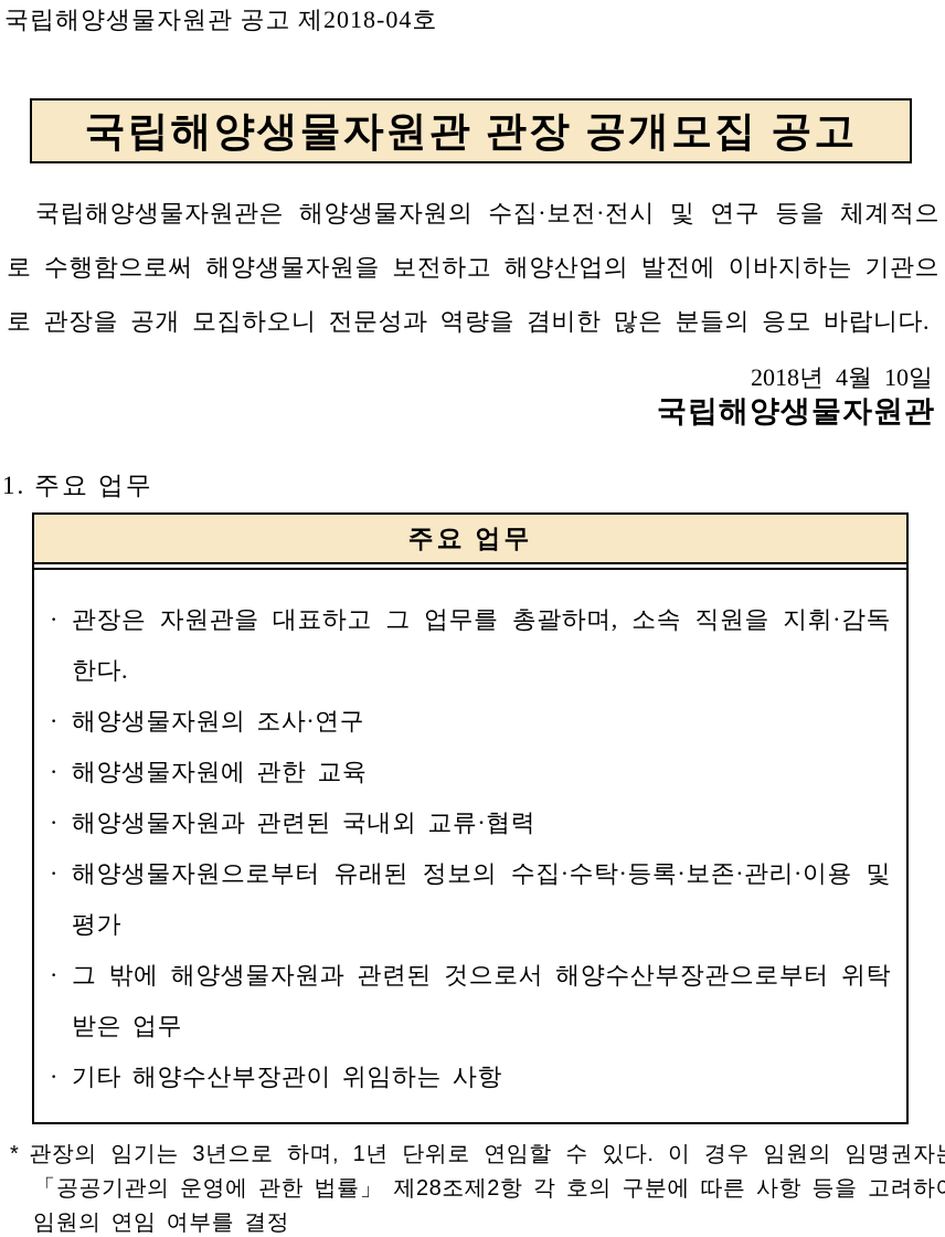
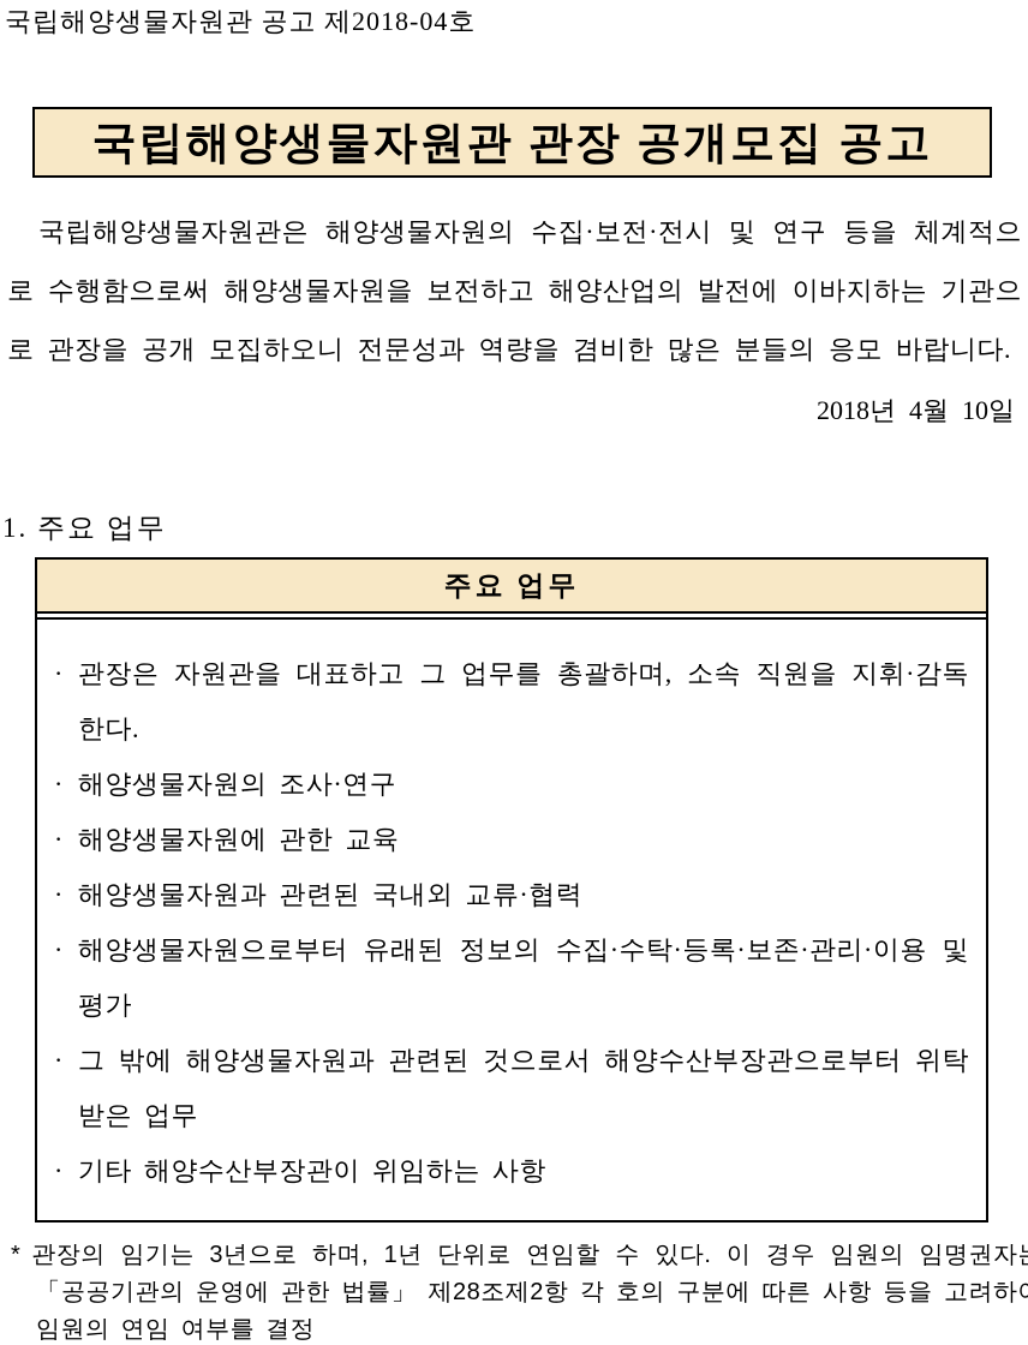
  국립해양생물자원관 공고 제2018-04호
  국립해양생물자원관 관장 공개모집 공고
  국립해양생물자원관은 해양생물자원의 수집·보전·전시 및 연구 등을 체계적으로 수행함으로써 해양생물자원을 보전하고 해양산업의 발전에 이바지하는 기관으로 관장을 공개 모집하오니 전문성과 역량을 겸비한 많은 분들의 응모 바랍니다.
  2018년 4월 10일
- 국립해양생물자원관
  1. 주요 업무
  주요 업무
  · 관장은 자원관을 대표하고 그 업무를 총괄하며, 소속 직원을 지휘·감독한다.
  · 해양생물자원의 조사·연구
  · 해양생물자원에 관한 교육
  · 해양생물자원과 관련된 국내외 교류·협력
  · 해양생물자원으로부터 유래된 정보의 수집·수탁·등록·보존·관리·이용 및 평가
  · 그 밖에 해양생물자원과 관련된 것으로서 해양수산부장관으로부터 위탁받은 업무
  · 기타 해양수산부장관이 위임하는 사항
  * 관장의 임기는 3년으로 하며, 1년 단위로 연임할 수 있다. 이 경우 임원의 임명권자 「공공기관의 운영에 관한 법률」 제28조제2항 각 호의 구분에 따른 사항 등을 고려하 임원의 연임 여부를 결정
